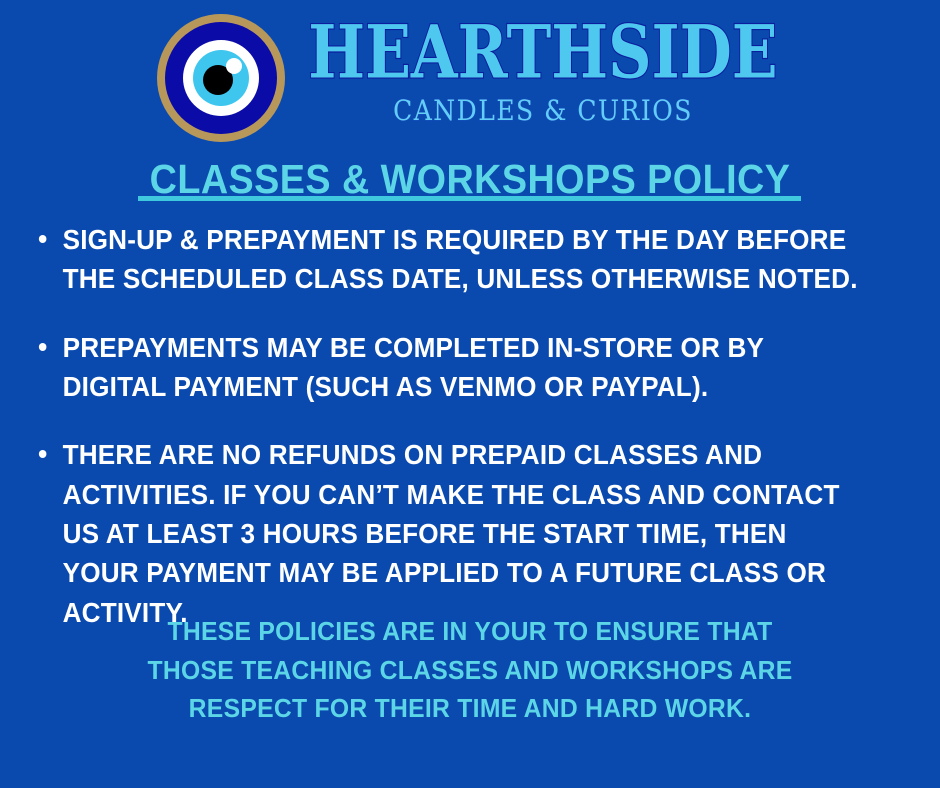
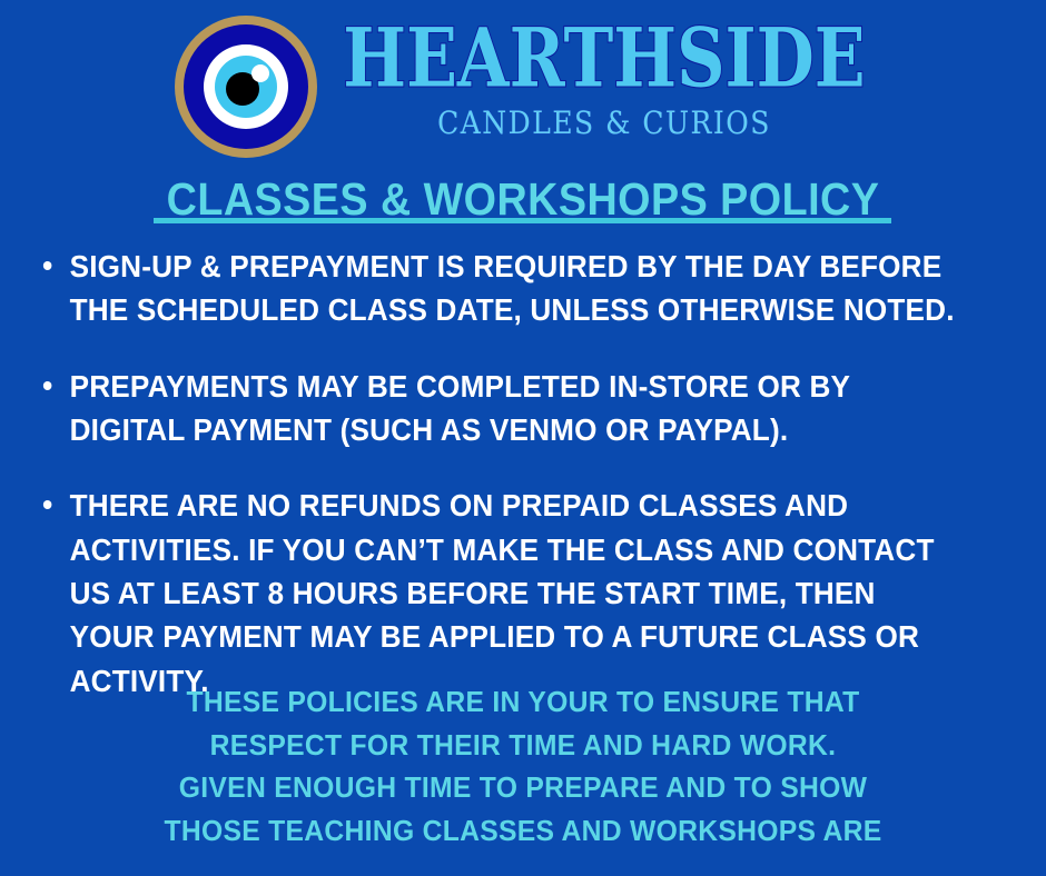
  HEARTHSIDE
  CANDLES & CURIOS
  CLASSES & WORKSHOPS POLICY
  SIGN-UP & PREPAYMENT IS REQUIRED BY THE DAY BEFORE THE SCHEDULED CLASS DATE, UNLESS OTHERWISE NOTED.
  PREPAYMENTS MAY BE COMPLETED IN-STORE OR BY DIGITAL PAYMENT (SUCH AS VENMO OR PAYPAL).
- THERE ARE NO REFUNDS ON PREPAID CLASSES AND ACTIVITIES. IF YOU CAN’T MAKE THE CLASS AND CONTACT US AT LEAST 3 HOURS BEFORE THE START TIME, THEN YOUR PAYMENT MAY BE APPLIED TO A FUTURE CLASS OR ACTIVITY.
+ THERE ARE NO REFUNDS ON PREPAID CLASSES AND ACTIVITIES. IF YOU CAN’T MAKE THE CLASS AND CONTACT US AT LEAST 8 HOURS BEFORE THE START TIME, THEN YOUR PAYMENT MAY BE APPLIED TO A FUTURE CLASS OR ACTIVITY.
  THESE POLICIES ARE IN YOUR TO ENSURE THAT
- THOSE TEACHING CLASSES AND WORKSHOPS ARE
+ RESPECT FOR THEIR TIME AND HARD WORK.
+ GIVEN ENOUGH TIME TO PREPARE AND TO SHOW
- RESPECT FOR THEIR TIME AND HARD WORK.
+ THOSE TEACHING CLASSES AND WORKSHOPS ARE
